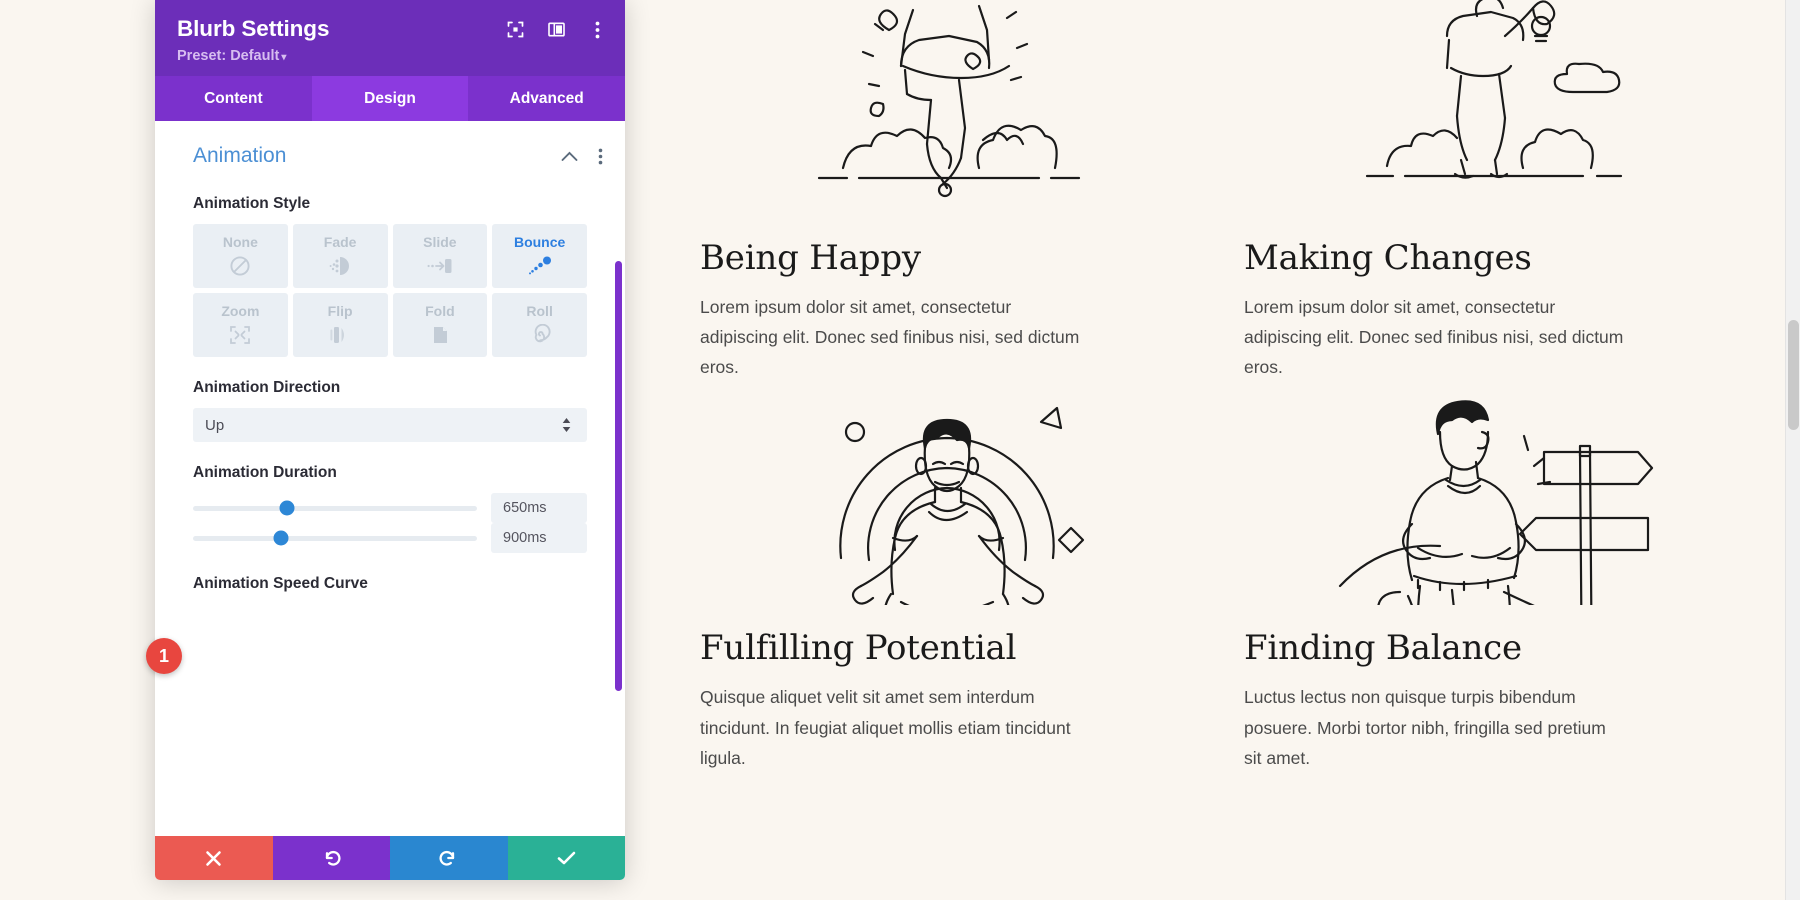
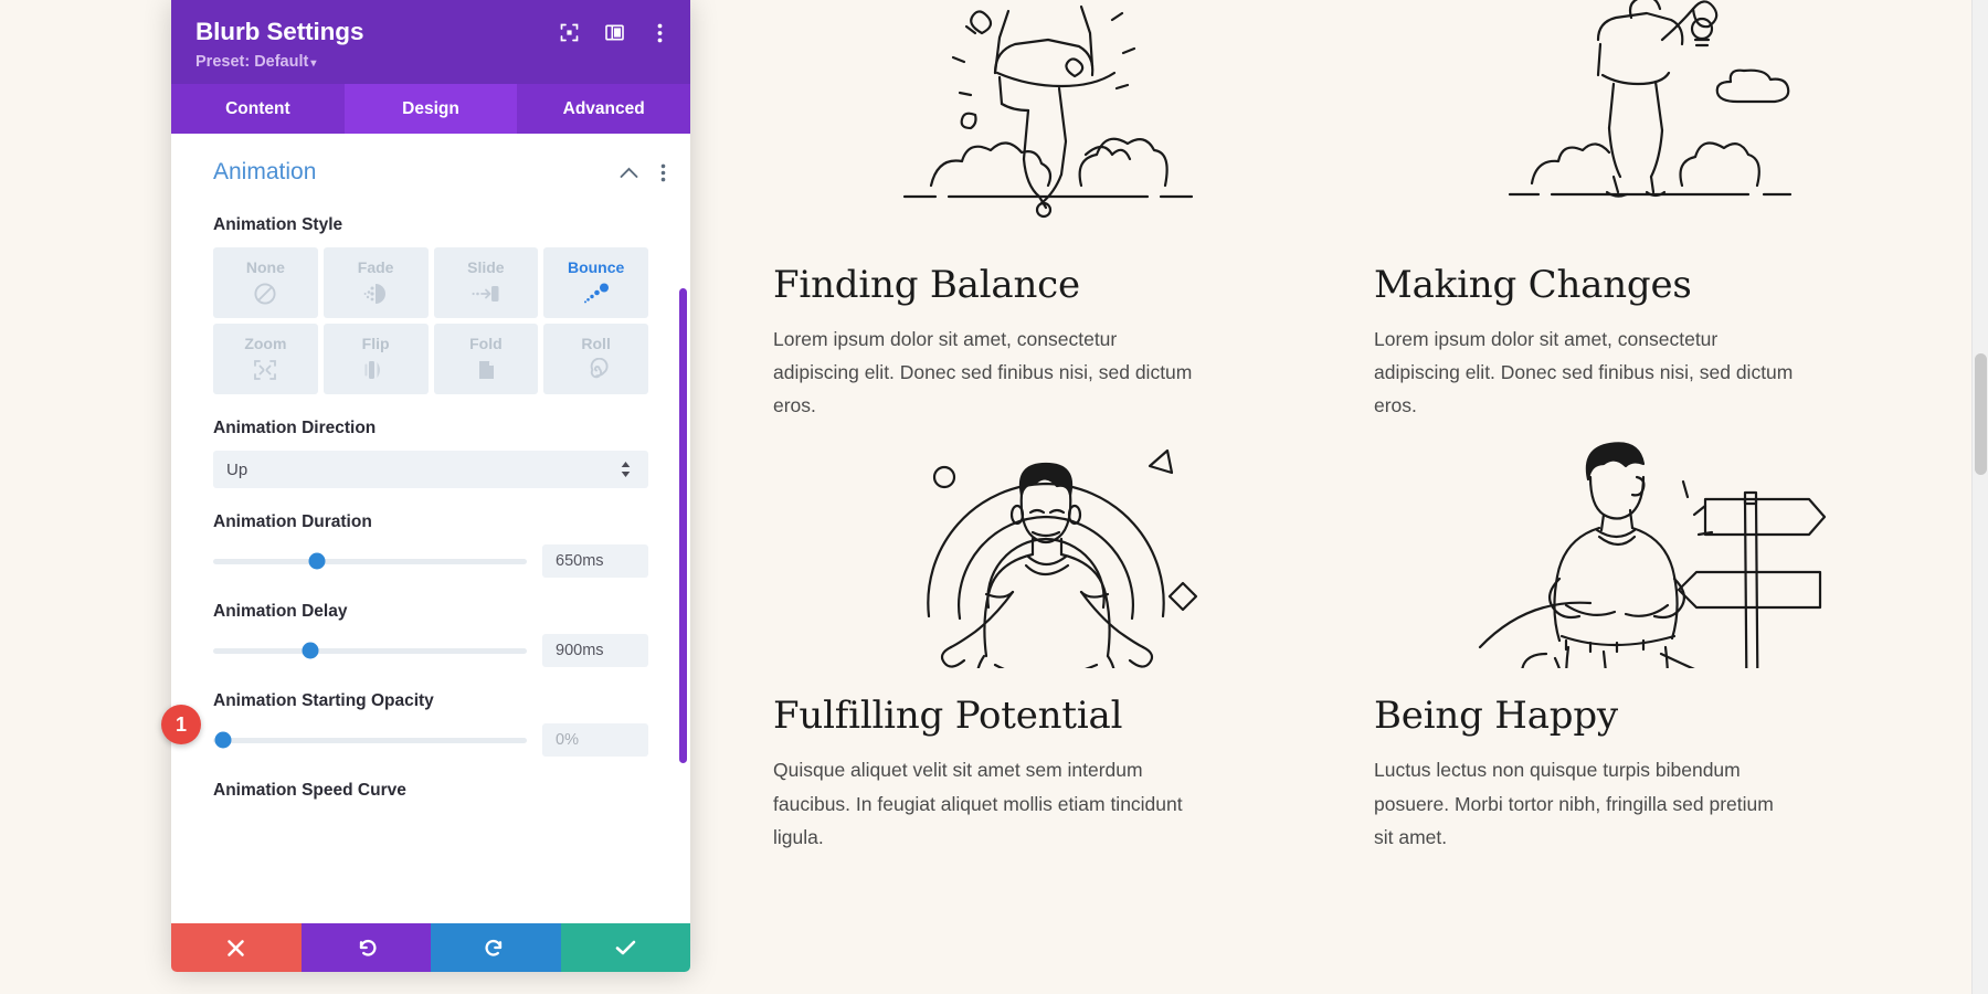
- Being Happy
+ Finding Balance
  Lorem ipsum dolor sit amet, consectetur adipiscing elit. Donec sed finibus nisi, sed dictum eros.
  Making Changes
  Lorem ipsum dolor sit amet, consectetur adipiscing elit. Donec sed finibus nisi, sed dictum eros.
  Fulfilling Potential
- Quisque aliquet velit sit amet sem interdum tincidunt. In feugiat aliquet mollis etiam tincidunt ligula.
+ Quisque aliquet velit sit amet sem interdum faucibus. In feugiat aliquet mollis etiam tincidunt ligula.
- Finding Balance
+ Being Happy
  Luctus lectus non quisque turpis bibendum posuere. Morbi tortor nibh, fringilla sed pretium sit amet.
  Blurb Settings
  Preset: Default ▾
  Content
  Design
  Advanced
  Animation
  Animation Style
  None
  Fade
  Slide
  Bounce
  Zoom
  Flip
  Fold
  Roll
  Animation Direction
  Up
  Animation Duration
  650ms
+ Animation Delay
  900ms
+ Animation Starting Opacity
+ 0%
  Animation Speed Curve
  1
